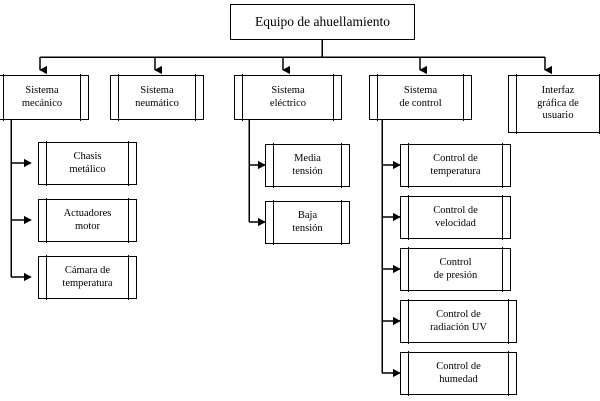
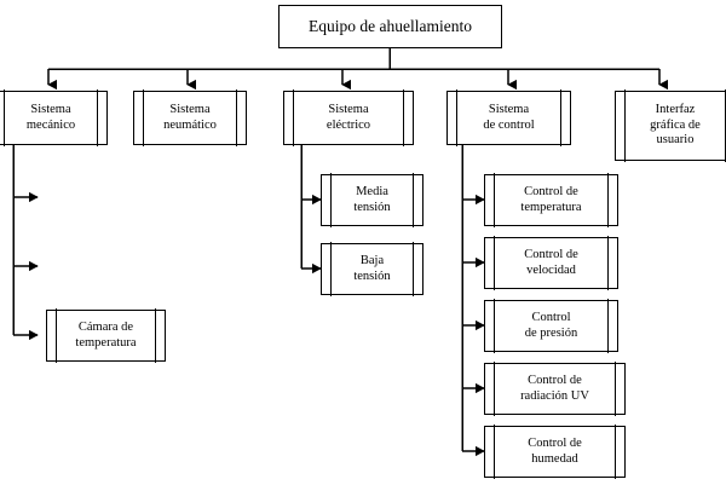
  Equipo de ahuellamiento
  Sistema
  mecánico
  Sistema
  neumático
  Sistema
  eléctrico
  Sistema
  de control
  Interfaz
  gráfica de
  usuario
- Chasis
- metálico
- Actuadores
- motor
  Cámara de
  temperatura
  Media
  tensión
  Baja
  tensión
  Control de
  temperatura
  Control de
  velocidad
  Control
  de presión
  Control de
  radiación UV
  Control de
  humedad
